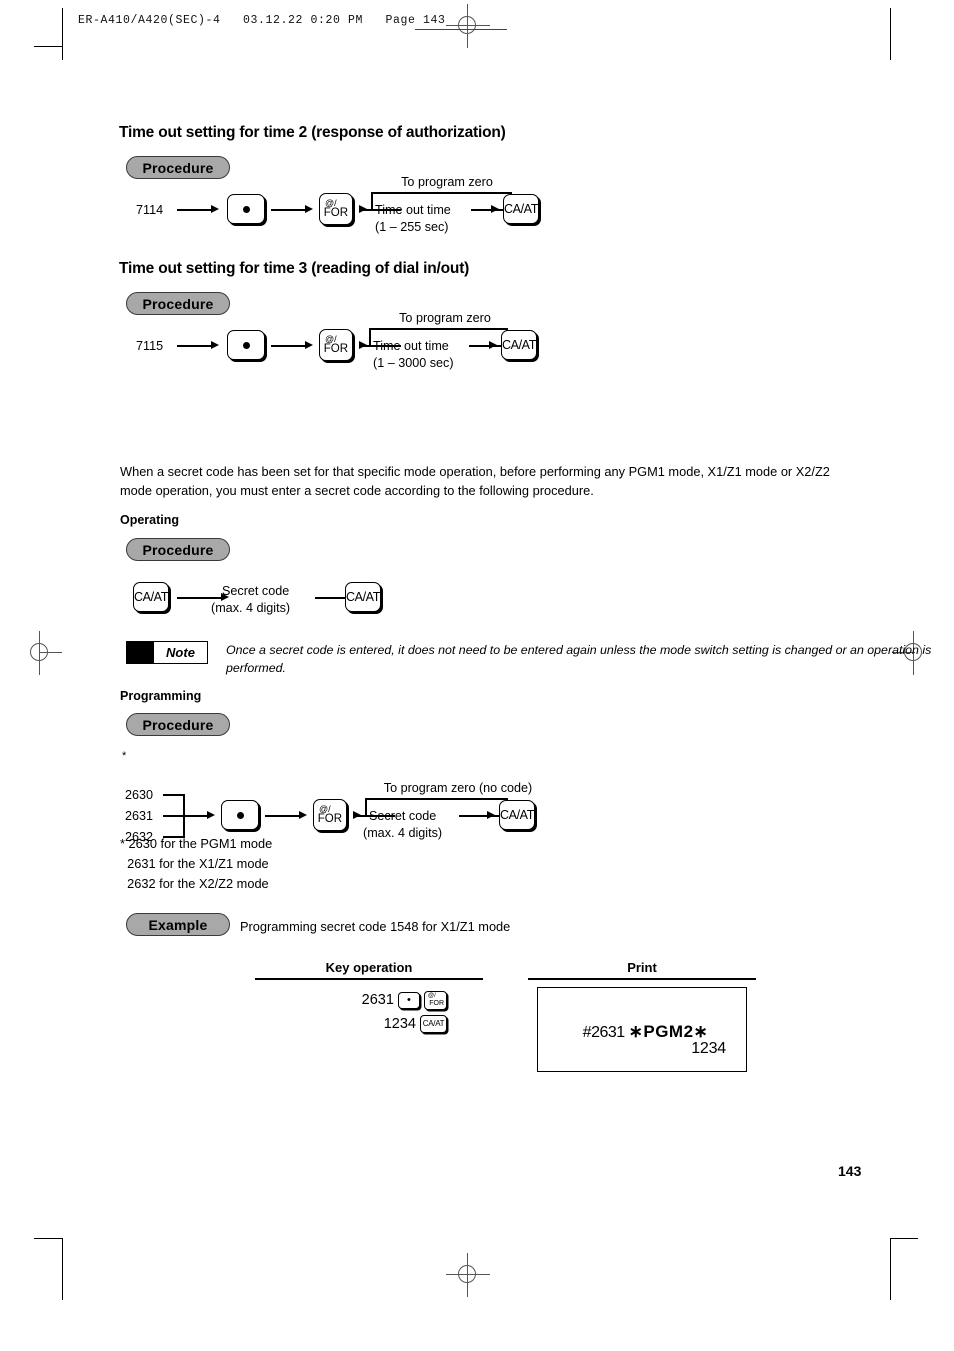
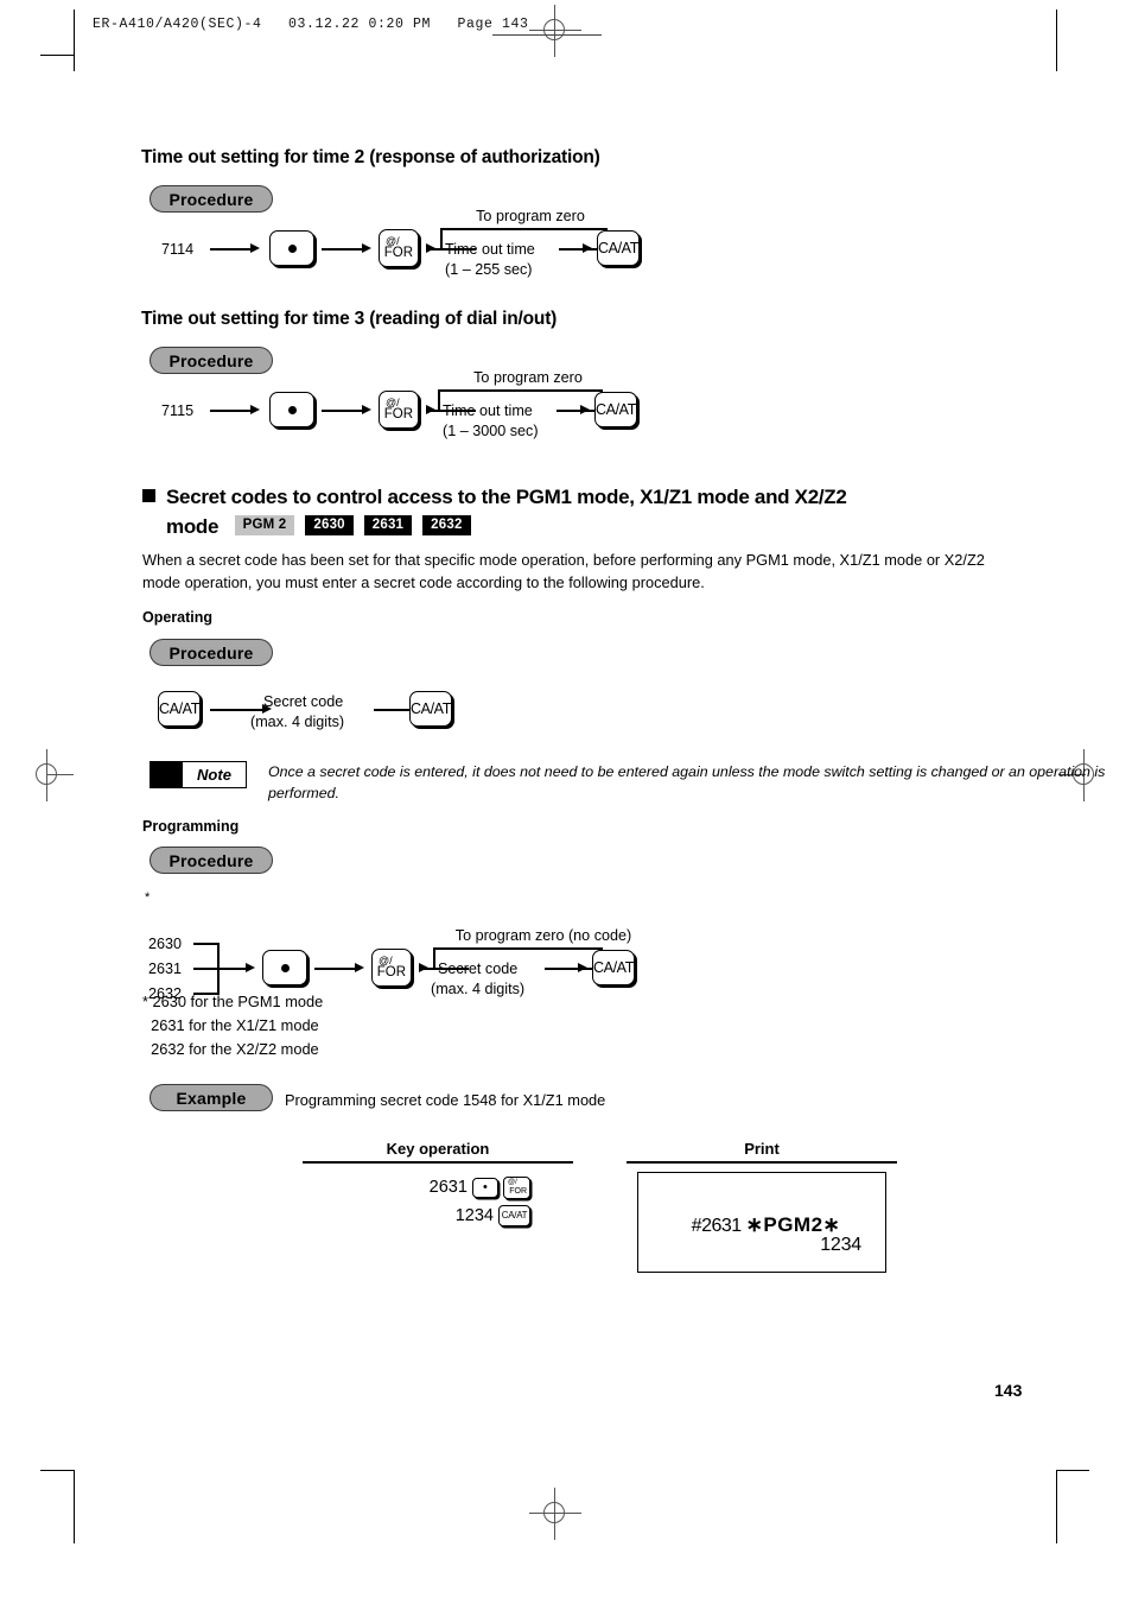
  ER-A410/A420(SEC)-4 03.12.22 0:20 PM Page 143
  Time out setting for time 2 (response of authorization)
  Procedure
  7114
  @/
  FOR
  To program zero
  Time out time
  (1 – 255 sec)
  CA/AT
  Time out setting for time 3 (reading of dial in/out)
  Procedure
  7115
  @/
  FOR
  To program zero
  Time out time
  (1 – 3000 sec)
  CA/AT
+ Secret codes to control access to the PGM1 mode, X1/Z1 mode and X2/Z2
+ mode PGM 2 2630 2631 2632
  When a secret code has been set for that specific mode operation, before performing any PGM1 mode, X1/Z1 mode or X2/Z2 mode operation, you must enter a secret code according to the following procedure.
  Operating
  Procedure
  CA/AT
  Secret code
  (max. 4 digits)
  CA/AT
  Note
  Once a secret code is entered, it does not need to be entered again unless the mode switch setting is changed or an operation is performed.
  Programming
  Procedure
  *
  2630
  2631
  2632
  @/
  FOR
  To program zero (no code)
  Secret code
  (max. 4 digits)
  CA/AT
  * 2630 for the PGM1 mode
  2631 for the X1/Z1 mode
  2632 for the X2/Z2 mode
  Example
  Programming secret code 1548 for X1/Z1 mode
  Key operation
  Print
  2631
  •
  1234
  CA/AT
  #2631 ∗PGM2∗
  1234
  143
